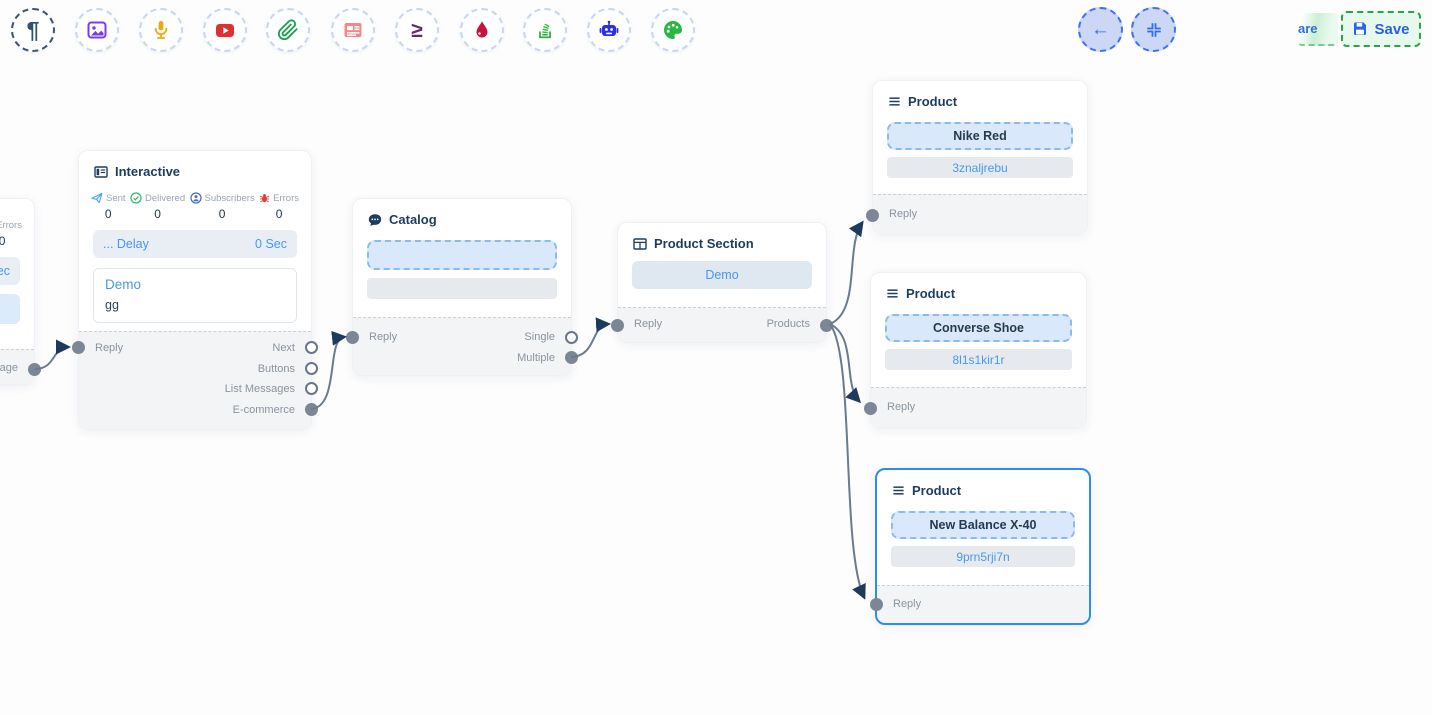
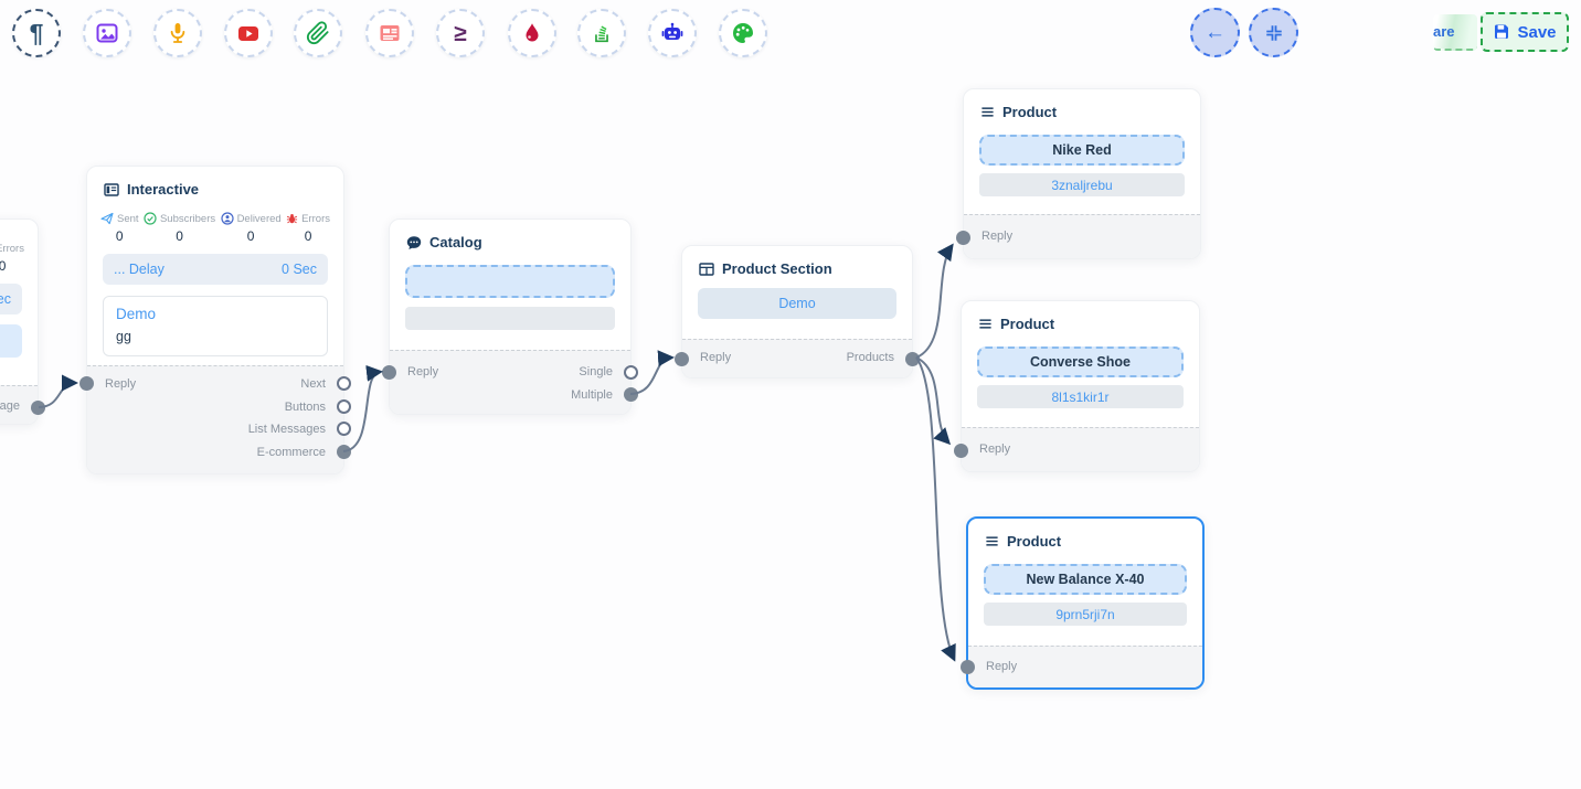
  ¶
  ≥
  ←
  are
  Save
  rrors
  0
  Interactive
  Sent
  0
- Delivered
+ Subscribers
  0
- Subscribers
+ Delivered
  0
  Errors
  0
  ... Delay
  0 Sec
  Demo
  gg
  Reply
  Next
  Buttons
  List Messages
  E-commerce
  Catalog
  Reply
  Single
  Multiple
  Product Section
  Demo
  Reply
  Products
  Product
  Nike Red
  3znaljrebu
  Reply
  Product
  Converse Shoe
  8l1s1kir1r
  Reply
  Product
  New Balance X-40
  9prn5rji7n
  Reply
